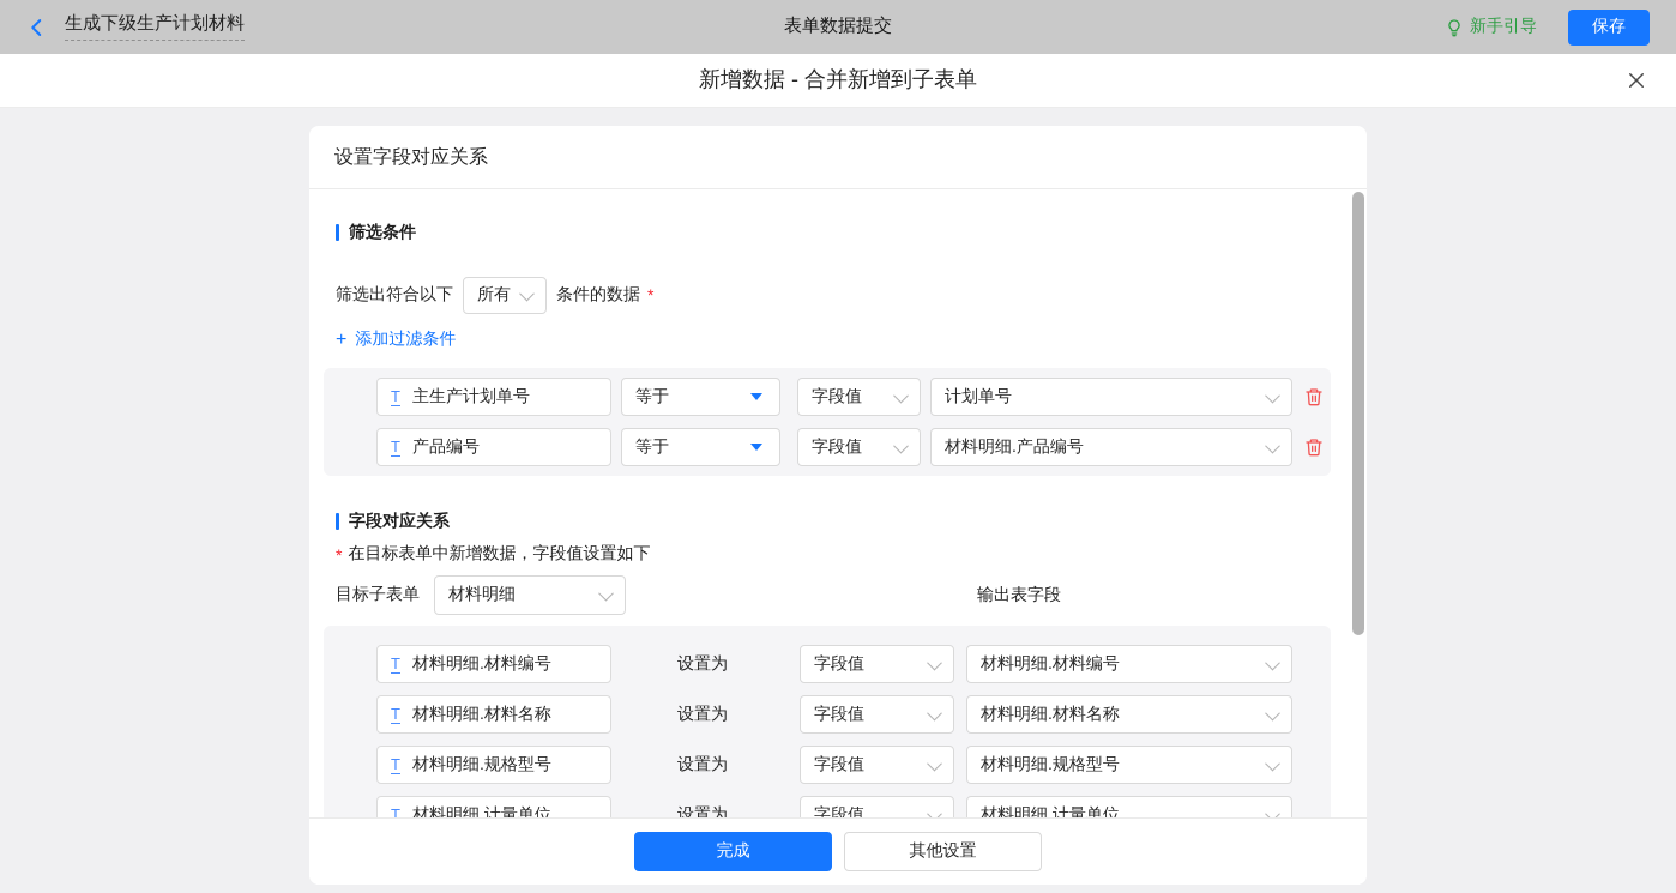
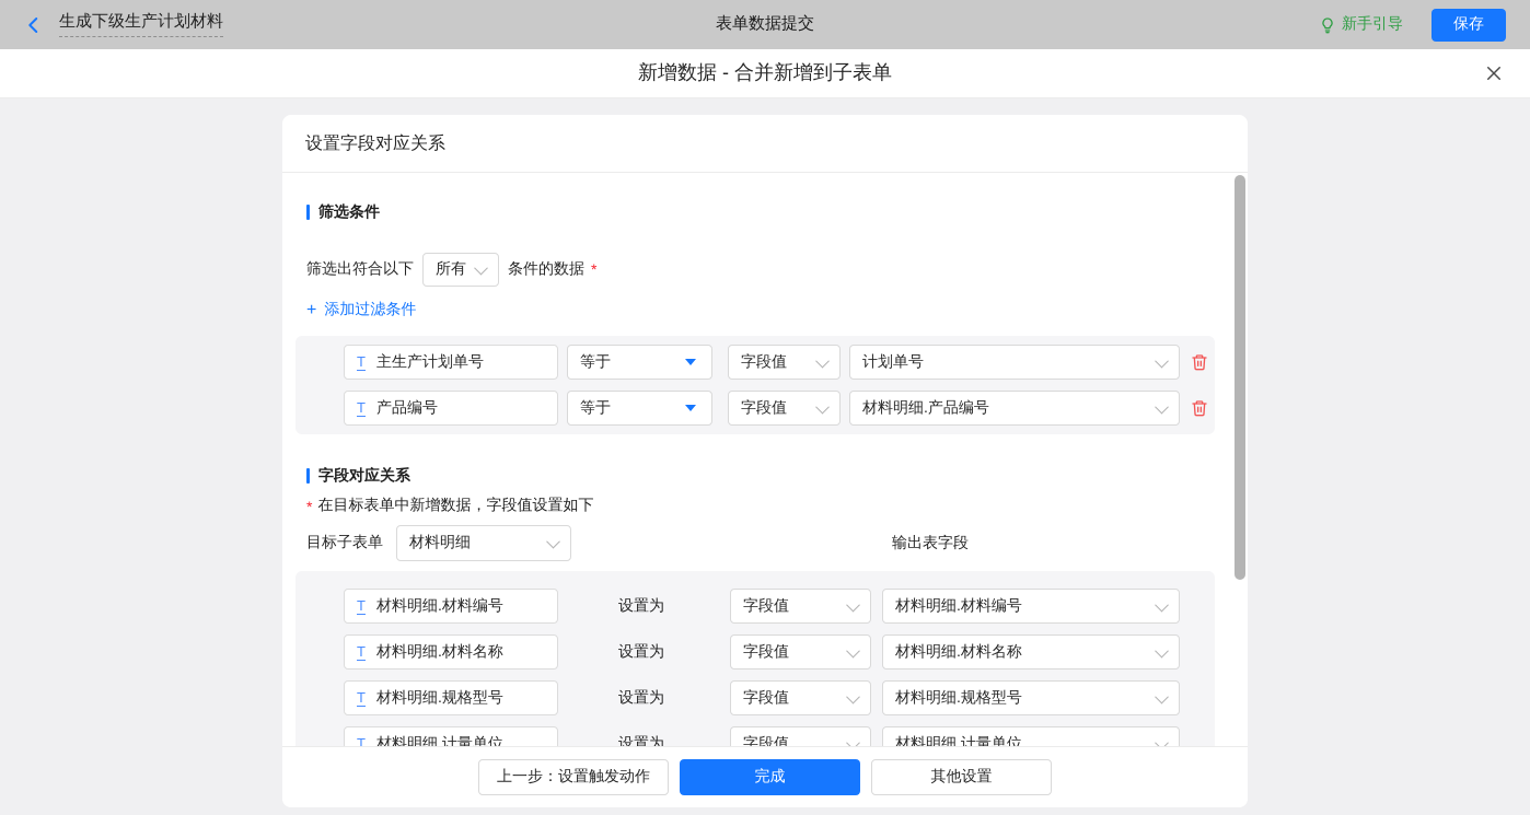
  生成下级生产计划材料
  表单数据提交
  新手引导
  保存
  新增数据 - 合并新增到子表单
  设置字段对应关系
  筛选条件
  筛选出符合以下
  所有
  条件的数据
  *
  +
  添加过滤条件
  T
  主生产计划单号
  等于
  字段值
  计划单号
  T
  产品编号
  等于
  字段值
  材料明细.产品编号
  字段对应关系
  *
  在目标表单中新增数据，字段值设置如下
  目标子表单
  材料明细
  输出表字段
  T
  材料明细.材料编号
  设置为
  字段值
  材料明细.材料编号
  T
  材料明细.材料名称
  设置为
  字段值
  材料明细.材料名称
  T
  材料明细.规格型号
  设置为
  字段值
  材料明细.规格型号
  T
  材料明细.计量单位
  设置为
  字段值
  材料明细.计量单位
+ 上一步：设置触发动作
  完成
  其他设置
